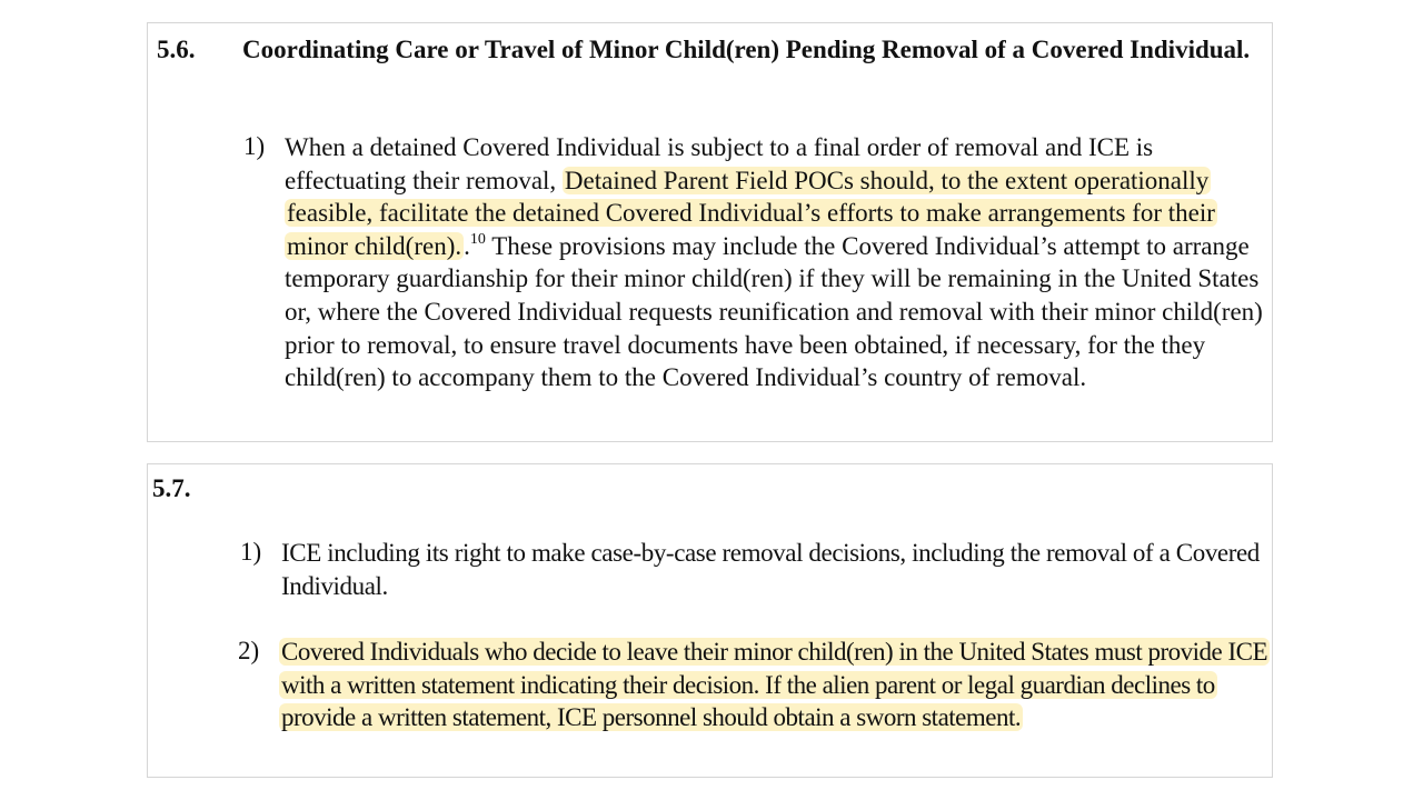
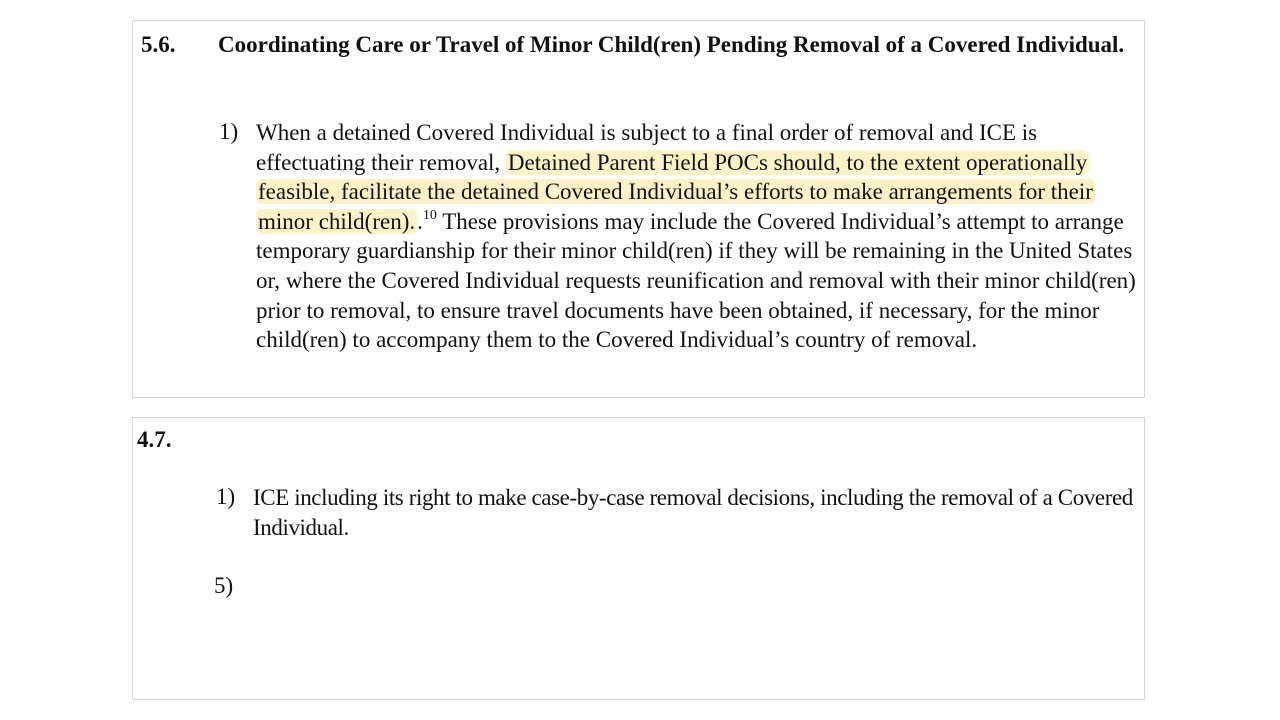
  5.6.
  Coordinating Care or Travel of Minor Child(ren) Pending Removal of a Covered Individual.
  1)
- When a detained Covered Individual is subject to a final order of removal and ICE is effectuating their removal, Detained Parent Field POCs should, to the extent operationally feasible, facilitate the detained Covered Individual’s efforts to make arrangements for their minor child(ren)..10 These provisions may include the Covered Individual’s attempt to arrange temporary guardianship for their minor child(ren) if they will be remaining in the United States or, where the Covered Individual requests reunification and removal with their minor child(ren) prior to removal, to ensure travel documents have been obtained, if necessary, for the they child(ren) to accompany them to the Covered Individual’s country of removal.
+ When a detained Covered Individual is subject to a final order of removal and ICE is effectuating their removal, Detained Parent Field POCs should, to the extent operationally feasible, facilitate the detained Covered Individual’s efforts to make arrangements for their minor child(ren)..10 These provisions may include the Covered Individual’s attempt to arrange temporary guardianship for their minor child(ren) if they will be remaining in the United States or, where the Covered Individual requests reunification and removal with their minor child(ren) prior to removal, to ensure travel documents have been obtained, if necessary, for the minor child(ren) to accompany them to the Covered Individual’s country of removal.
- 5.7.
+ 4.7.
  1)
  ICE including its right to make case-by-case removal decisions, including the removal of a Covered Individual.
- 2)
+ 5)
- Covered Individuals who decide to leave their minor child(ren) in the United States must provide ICE with a written statement indicating their decision. If the alien parent or legal guardian declines to provide a written statement, ICE personnel should obtain a sworn statement.
